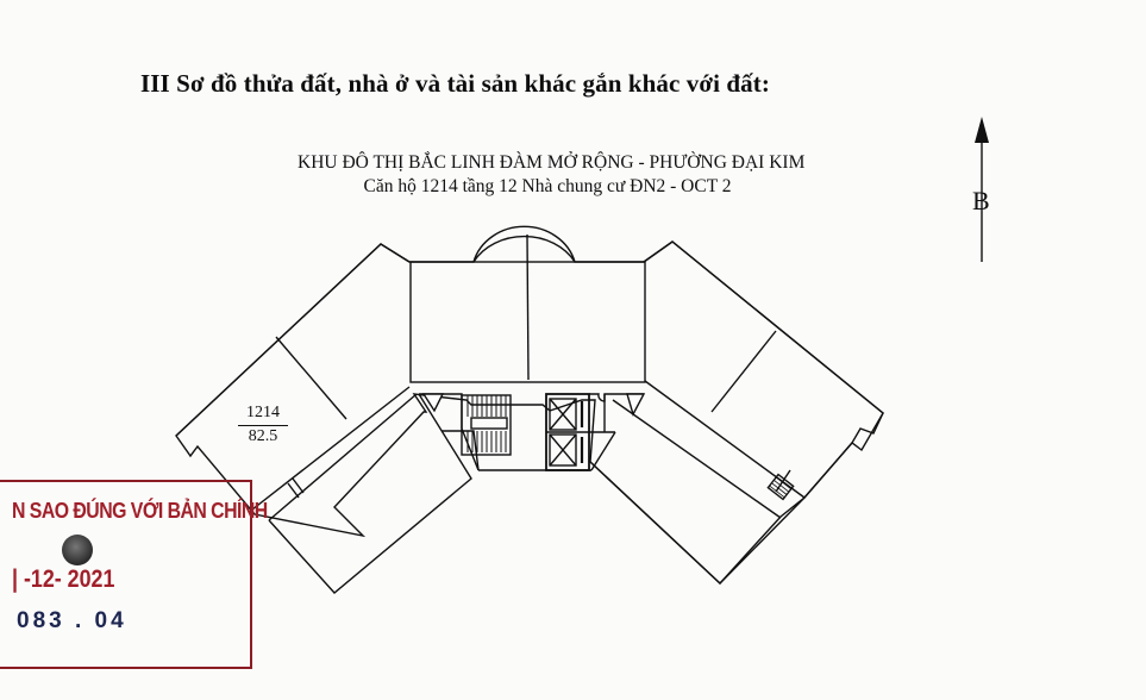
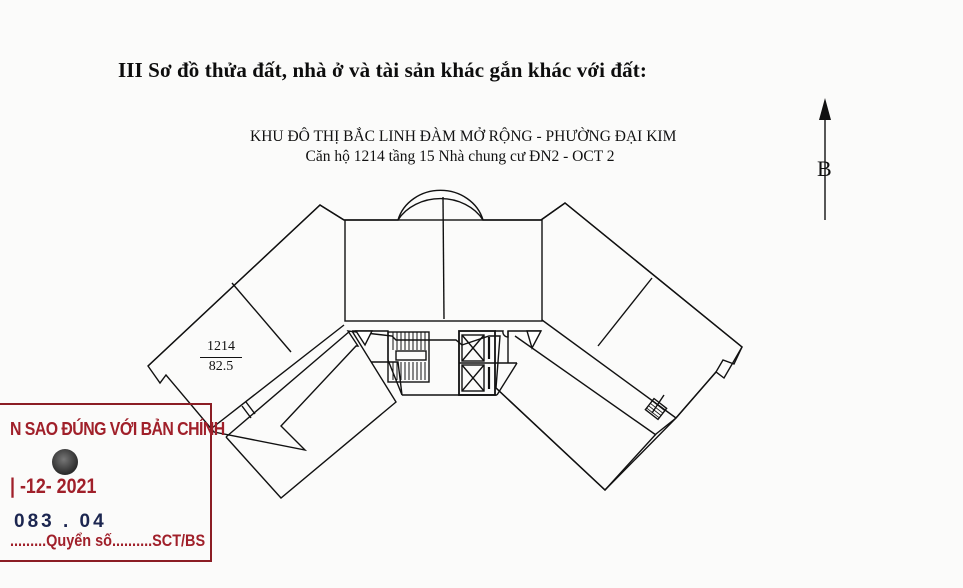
  III Sơ đồ thửa đất, nhà ở và tài sản khác gắn khác với đất:
  KHU ĐÔ THỊ BẮC LINH ĐÀM MỞ RỘNG - PHƯỜNG ĐẠI KI
- Căn hộ 1214 tầng 12 Nhà chung cư ĐN2 - OCT 2
+ Căn hộ 1214 tầng 15 Nhà chung cư ĐN2 - OCT 2
  B
  1214
  82.5
  N SAO ĐÚNG VỚI BẢN CHÍNH
  | -12- 2021
  083 . 04
+ .........Quyển số..........SCT/BS
